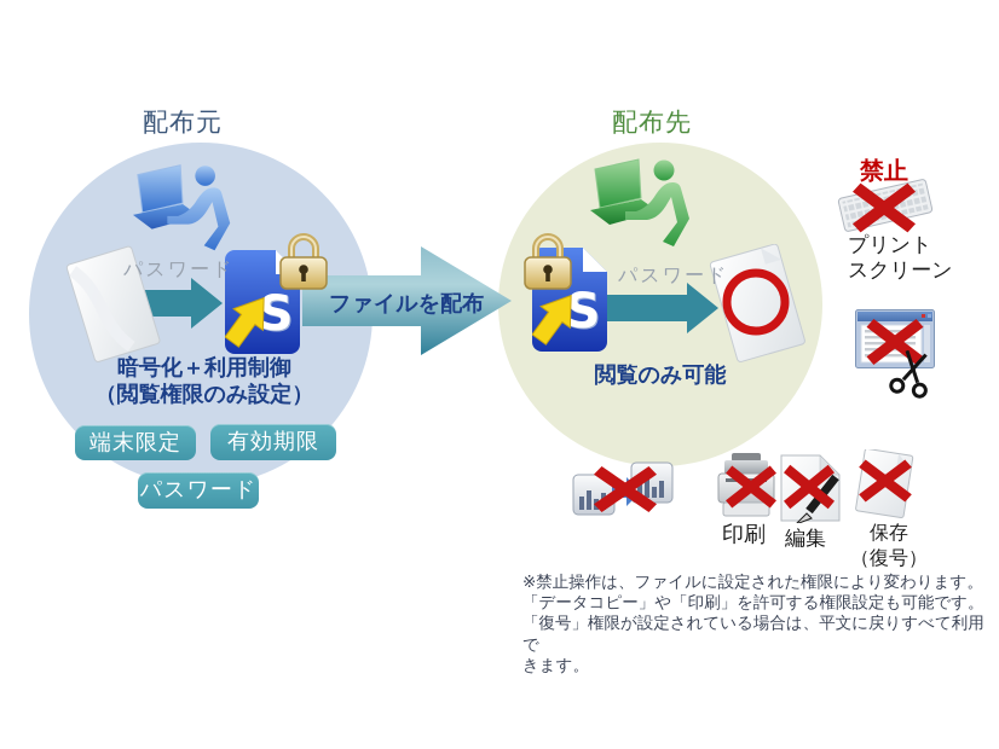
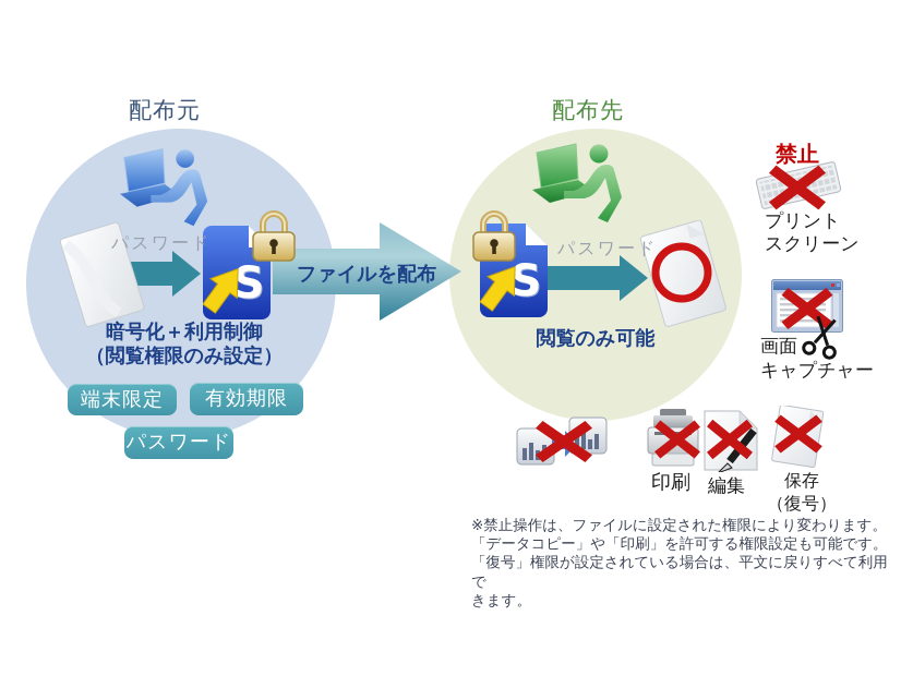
  配布元
  配布先
  パスワード
  S
  ファイルを配布
  暗号化＋利用制御
  （閲覧権限のみ設定）
  端末限定
  有効期限
  パスワード
  S
  パスワード
  閲覧のみ可能
  禁止
  プリント
  スクリーン
+ 画面
+ キャプチャー
  印刷
  編集
  保存
  （復号）
  ※禁止操作は、ファイルに設定された権限により変わります。
  「データコピー」や「印刷」を許可する権限設定も可能です。
  「復号」権限が設定されている場合は、平文に戻りすべて利用で
  きます。
